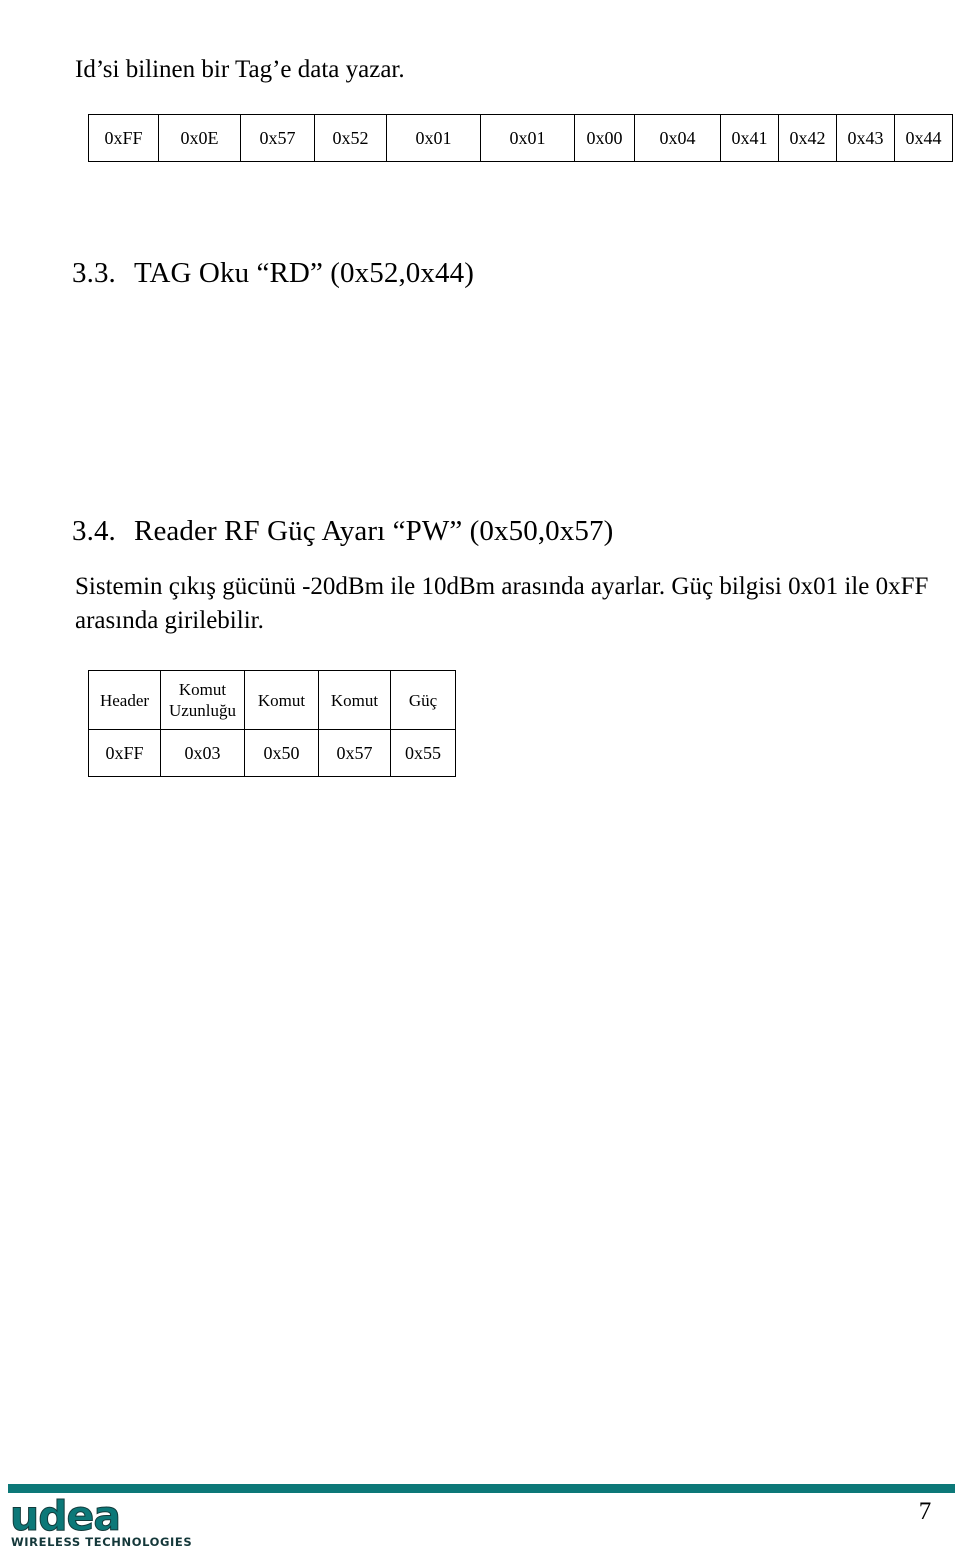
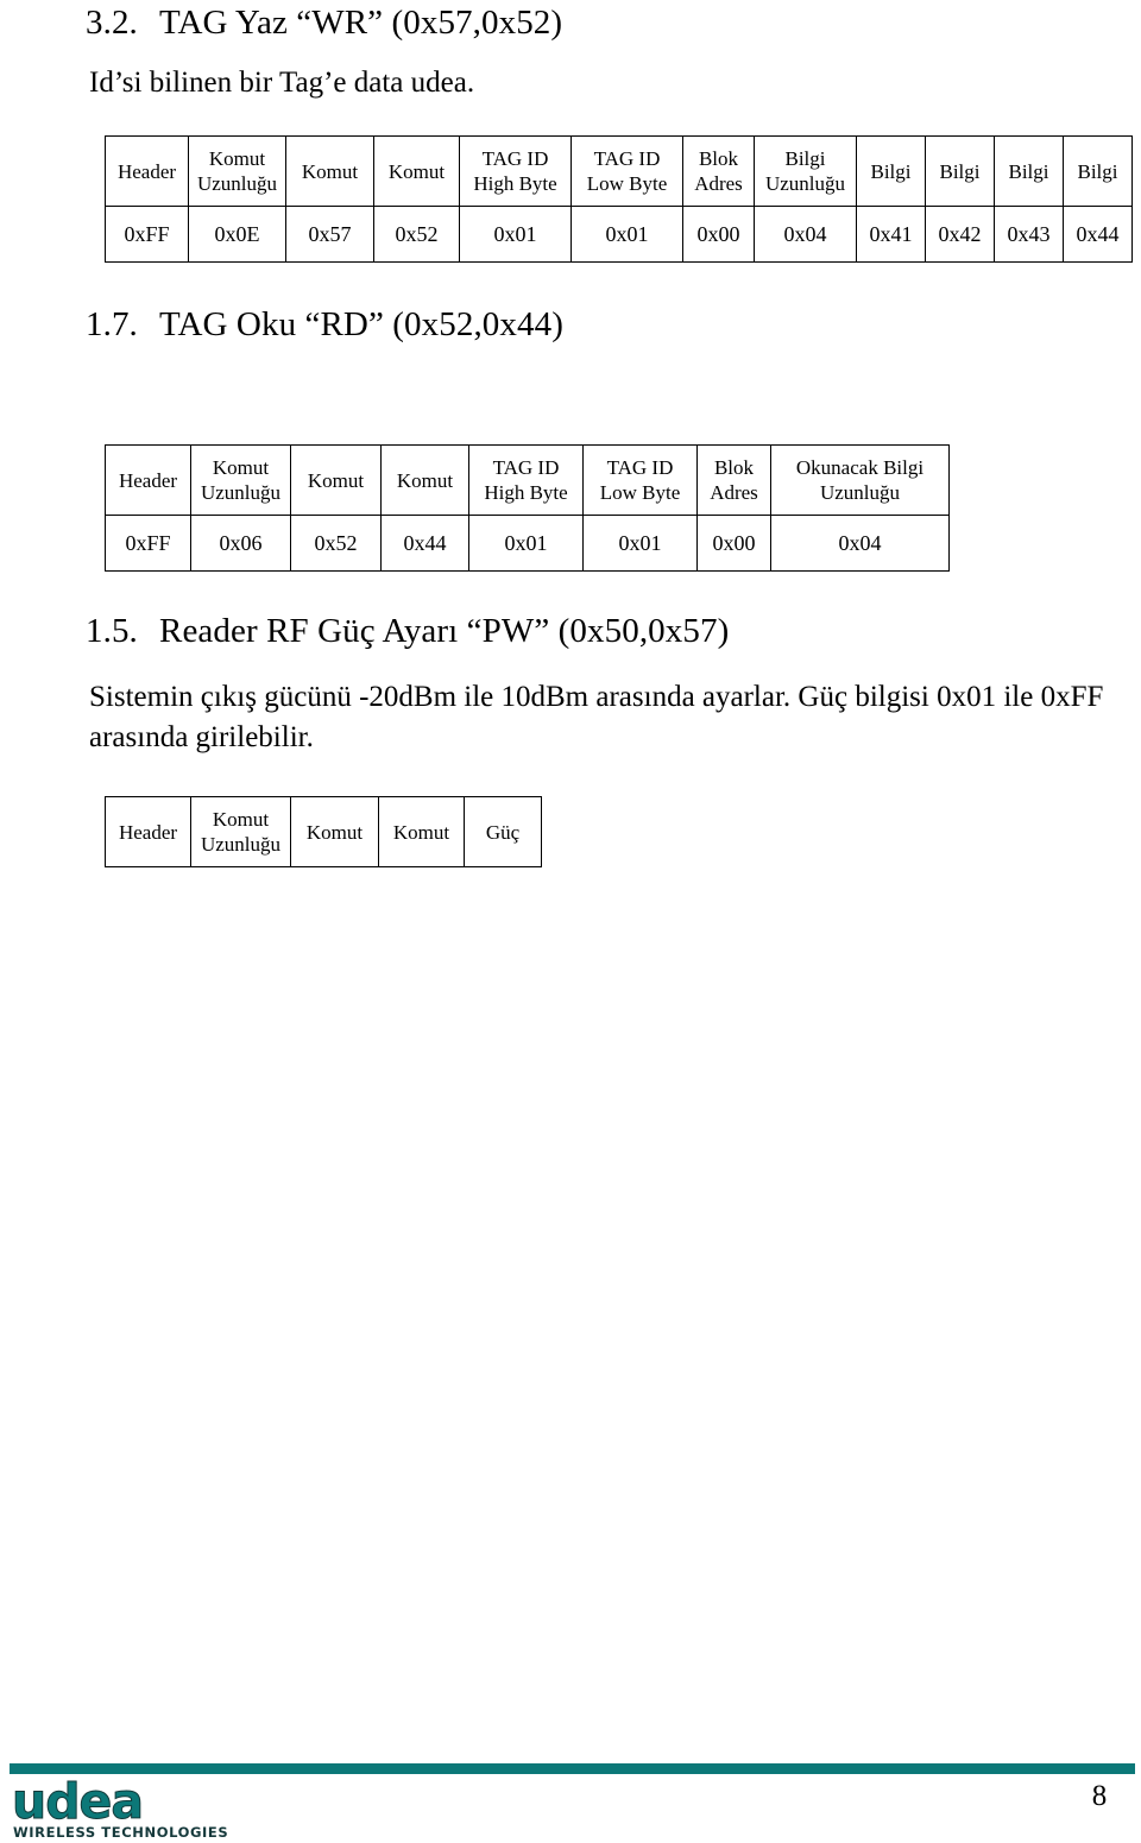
+ 3.2. TAG Yaz “WR” (0x57,0x52)
- Id’si bilinen bir Tag’e data yazar.
+ Id’si bilinen bir Tag’e data udea.
+ Header	KomutUzunluğu	Komut	Komut	TAG IDHigh Byte	TAG IDLow Byte	BlokAdres	BilgiUzunluğu	Bilgi	Bilgi	Bilgi	Bilgi
  0xFF	0x0E	0x57	0x52	0x01	0x01	0x00	0x04	0x41	0x42	0x43	0x44
- 3.3. TAG Oku “RD” (0x52,0x44)
+ 1.7. TAG Oku “RD” (0x52,0x44)
+ Header	KomutUzunluğu	Komut	Komut	TAG IDHigh Byte	TAG IDLow Byte	BlokAdres	Okunacak BilgiUzunluğu
+ 0xFF	0x06	0x52	0x44	0x01	0x01	0x00	0x04
- 3.4. Reader RF Güç Ayarı “PW” (0x50,0x57)
+ 1.5. Reader RF Güç Ayarı “PW” (0x50,0x57)
  Sistemin çıkış gücünü -20dBm ile 10dBm arasında ayarlar. Güç bilgisi 0x01 ile 0xFF arasında girilebilir.
  Header	KomutUzunluğu	Komut	Komut	Güç
- 0xFF	0x03	0x50	0x57	0x55
  udea
  WIRELESS TECHNOLOGIES
- 7
+ 8
